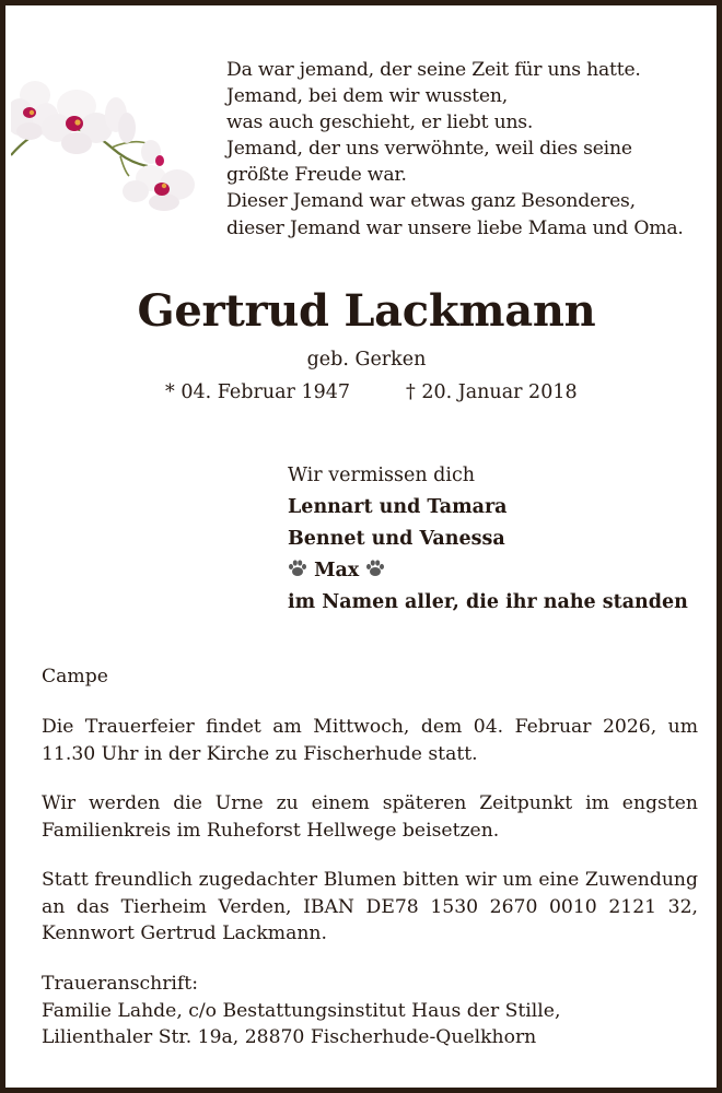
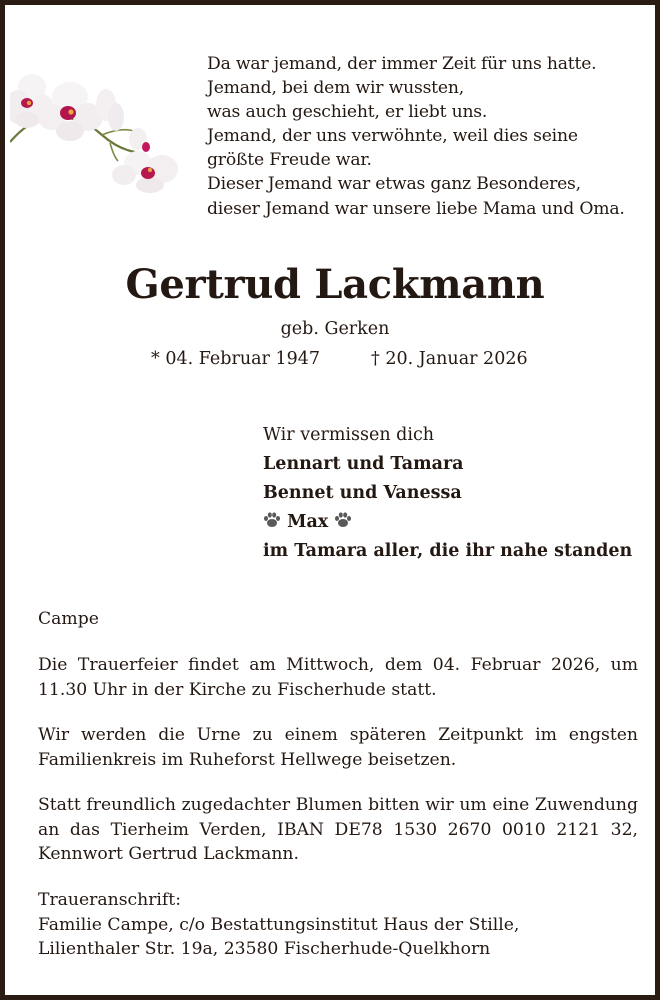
- Da war jemand, der seine Zeit für uns hatte.
+ Da war jemand, der immer Zeit für uns hatte.
  Jemand, bei dem wir wussten,
  was auch geschieht, er liebt uns.
  Jemand, der uns verwöhnte, weil dies seine
  größte Freude war.
  Dieser Jemand war etwas ganz Besonderes,
  dieser Jemand war unsere liebe Mama und Oma.
  Gertrud Lackmann
  geb. Gerken
  * 04. Februar 1947
- † 20. Januar 2018
+ † 20. Januar 2026
  Wir vermissen dich
  Lennart und Tamara
  Bennet und Vanessa
  Max
- im Namen aller, die ihr nahe standen
+ im Tamara aller, die ihr nahe standen
  Campe
  Die Trauerfeier findet am Mittwoch, dem 04. Februar 2026, um 11.30 Uhr in der Kirche zu Fischerhude statt.
  Wir werden die Urne zu einem späteren Zeitpunkt im engsten Familienkreis im Ruheforst Hellwege beisetzen.
  Statt freundlich zugedachter Blumen bitten wir um eine Zuwendung an das Tierheim Verden, IBAN DE78 1530 2670 0010 2121 32, Kennwort Gertrud Lackmann.
  Traueranschrift:
- Familie Lahde, c/o Bestattungsinstitut Haus der Stille,
+ Familie Campe, c/o Bestattungsinstitut Haus der Stille,
- Lilienthaler Str. 19a, 28870 Fischerhude-Quelkhorn
+ Lilienthaler Str. 19a, 23580 Fischerhude-Quelkhorn
